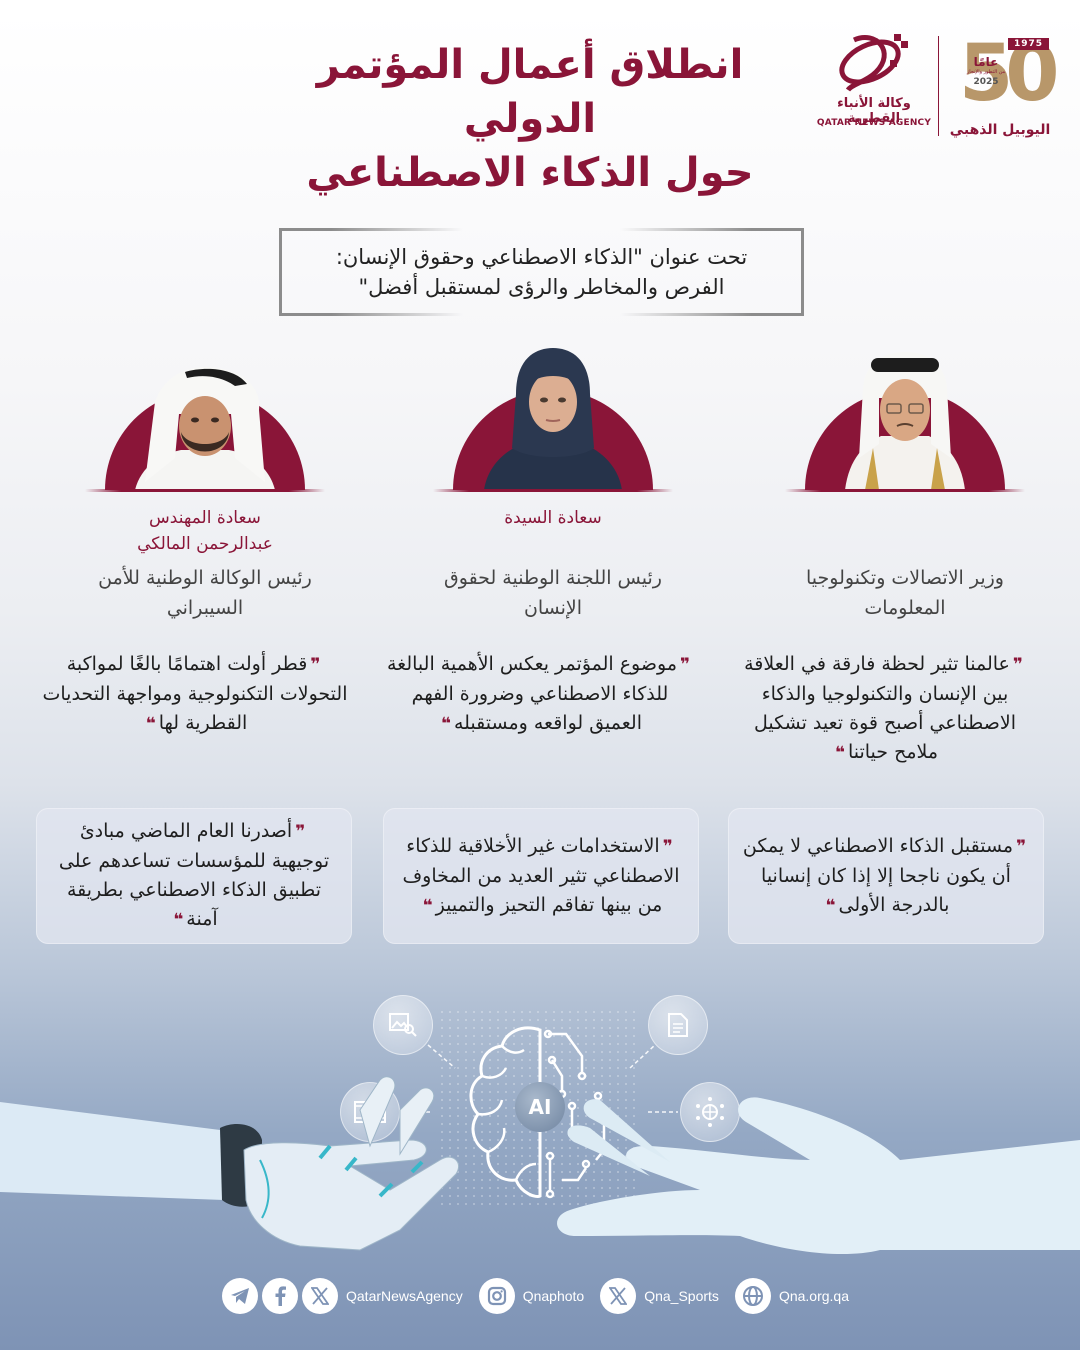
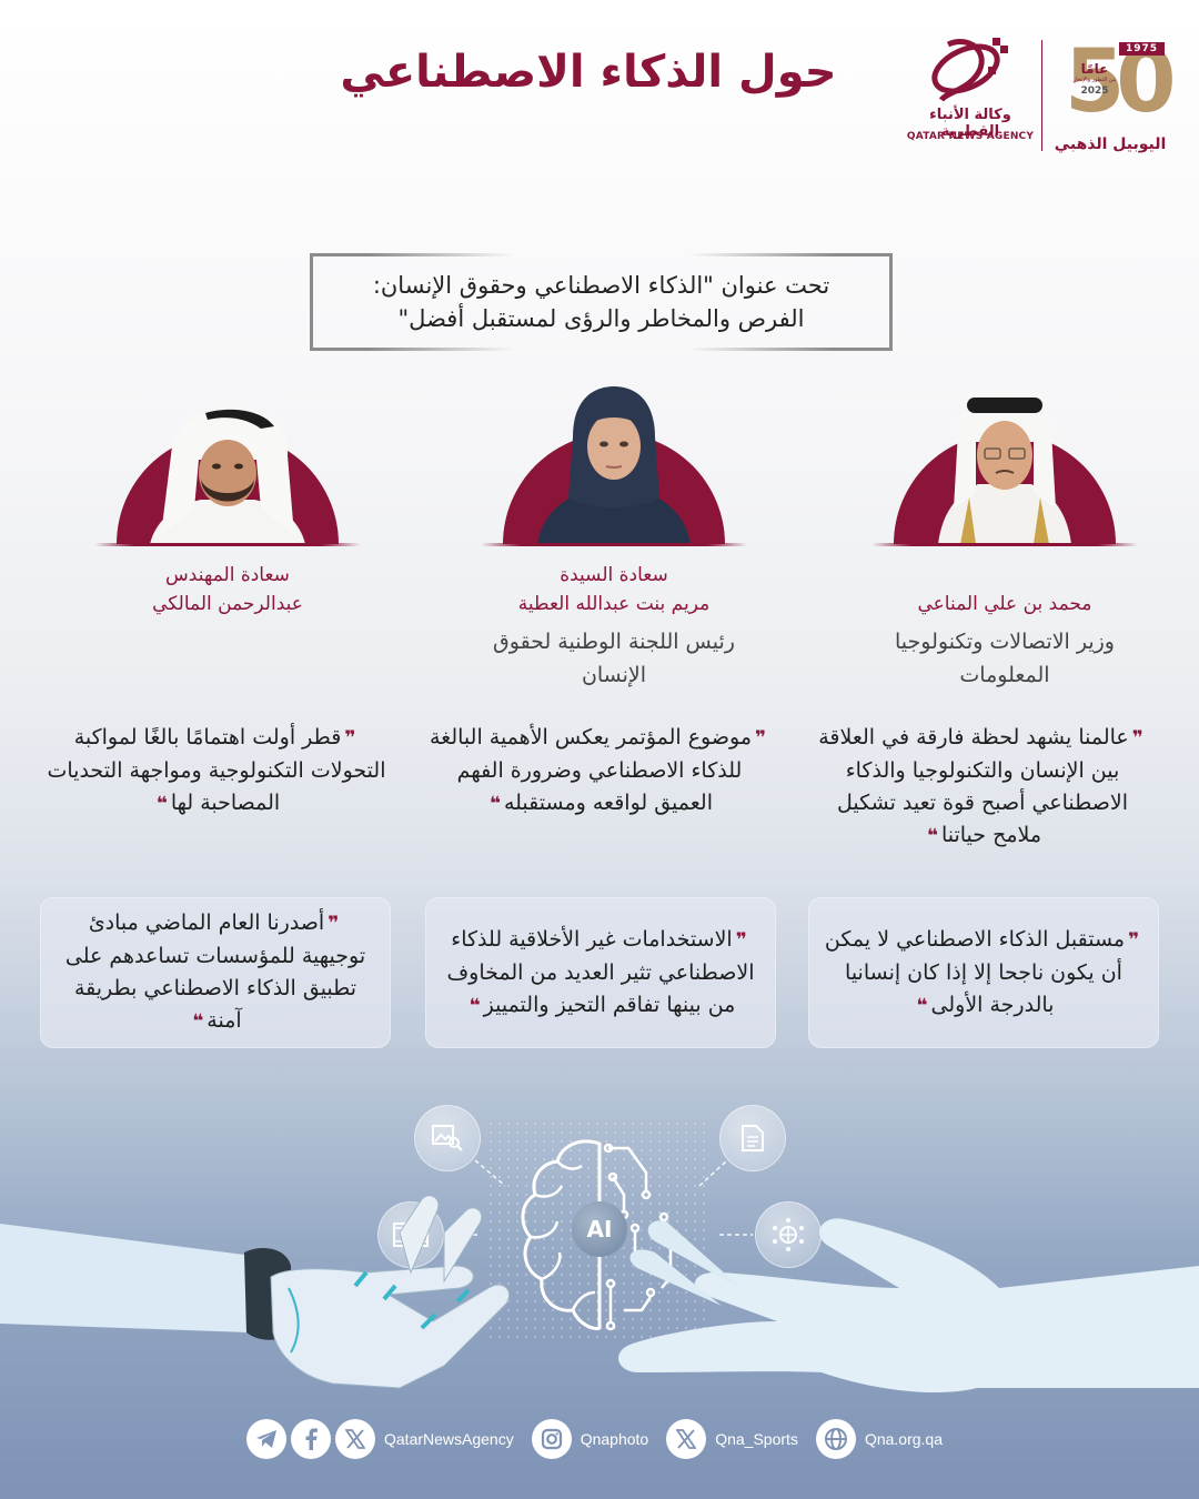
  وكالة الأنباء القطرية
  QATAR NEWS AGENCY
  50
  1975
  عامًا
  2025
  اليوبيل الذهبي
- انطلاق أعمال المؤتمر الدولي
  حول الذكاء الاصطناعي
  تحت عنوان "الذكاء الاصطناعي وحقوق الإنسان:
  الفرص والمخاطر والرؤى لمستقبل أفضل"
+ محمد بن علي المناعي
  وزير الاتصالات وتكنولوجيا
  المعلومات
  سعادة السيدة
+ مريم بنت عبدالله العطية
  رئيس اللجنة الوطنية لحقوق
  الإنسان
  سعادة المهندس
  عبدالرحمن المالكي
- رئيس الوكالة الوطنية للأمن
- السيبراني
- ❞عالمنا تثير لحظة فارقة في العلاقة بين الإنسان والتكنولوجيا والذكاء الاصطناعي أصبح قوة تعيد تشكيل ملامح حياتنا❝
+ ❞عالمنا يشهد لحظة فارقة في العلاقة بين الإنسان والتكنولوجيا والذكاء الاصطناعي أصبح قوة تعيد تشكيل ملامح حياتنا❝
  ❞موضوع المؤتمر يعكس الأهمية البالغة للذكاء الاصطناعي وضرورة الفهم العميق لواقعه ومستقبله❝
- ❞قطر أولت اهتمامًا بالغًا لمواكبة التحولات التكنولوجية ومواجهة التحديات القطرية لها❝
+ ❞قطر أولت اهتمامًا بالغًا لمواكبة التحولات التكنولوجية ومواجهة التحديات المصاحبة لها❝
  ❞مستقبل الذكاء الاصطناعي لا يمكن أن يكون ناجحا إلا إذا كان إنسانيا بالدرجة الأولى❝
  ❞الاستخدامات غير الأخلاقية للذكاء الاصطناعي تثير العديد من المخاوف من بينها تفاقم التحيز والتمييز❝
  ❞أصدرنا العام الماضي مبادئ توجيهية للمؤسسات تساعدهم على تطبيق الذكاء الاصطناعي بطريقة آمنة❝
  AI
  QatarNewsAgency
  Qnaphoto
  Qna_Sports
  Qna.org.qa
